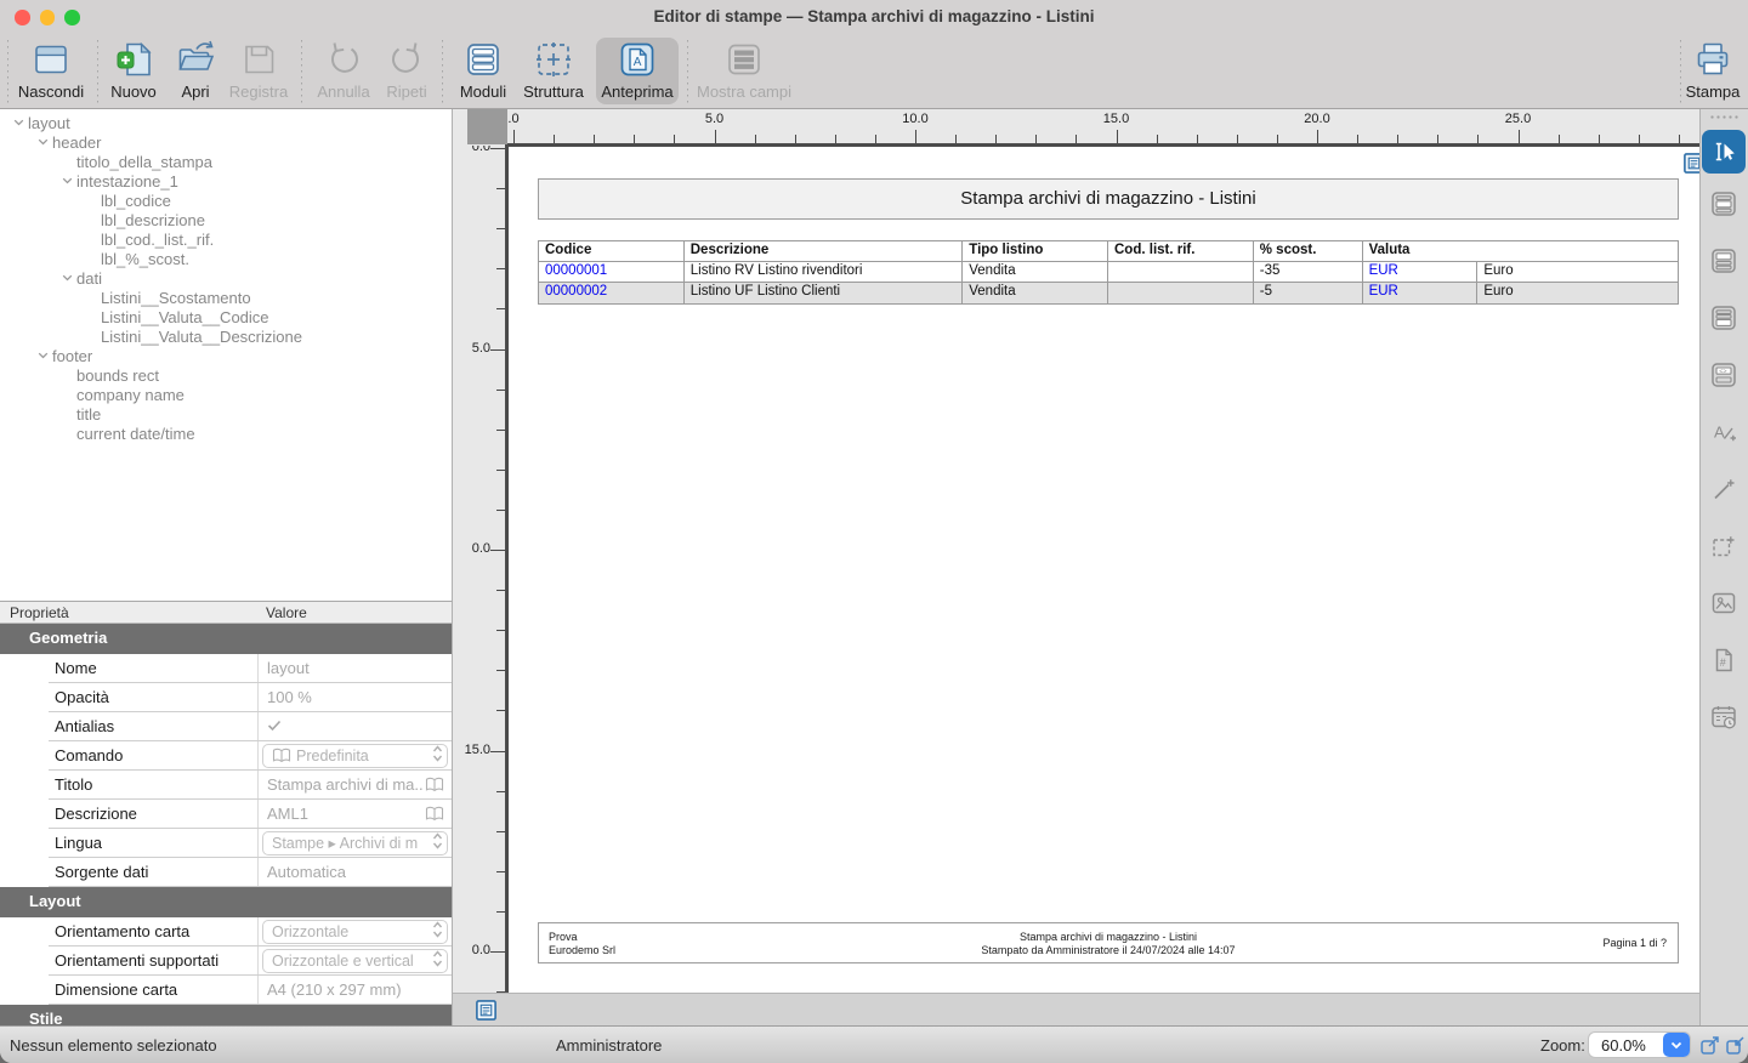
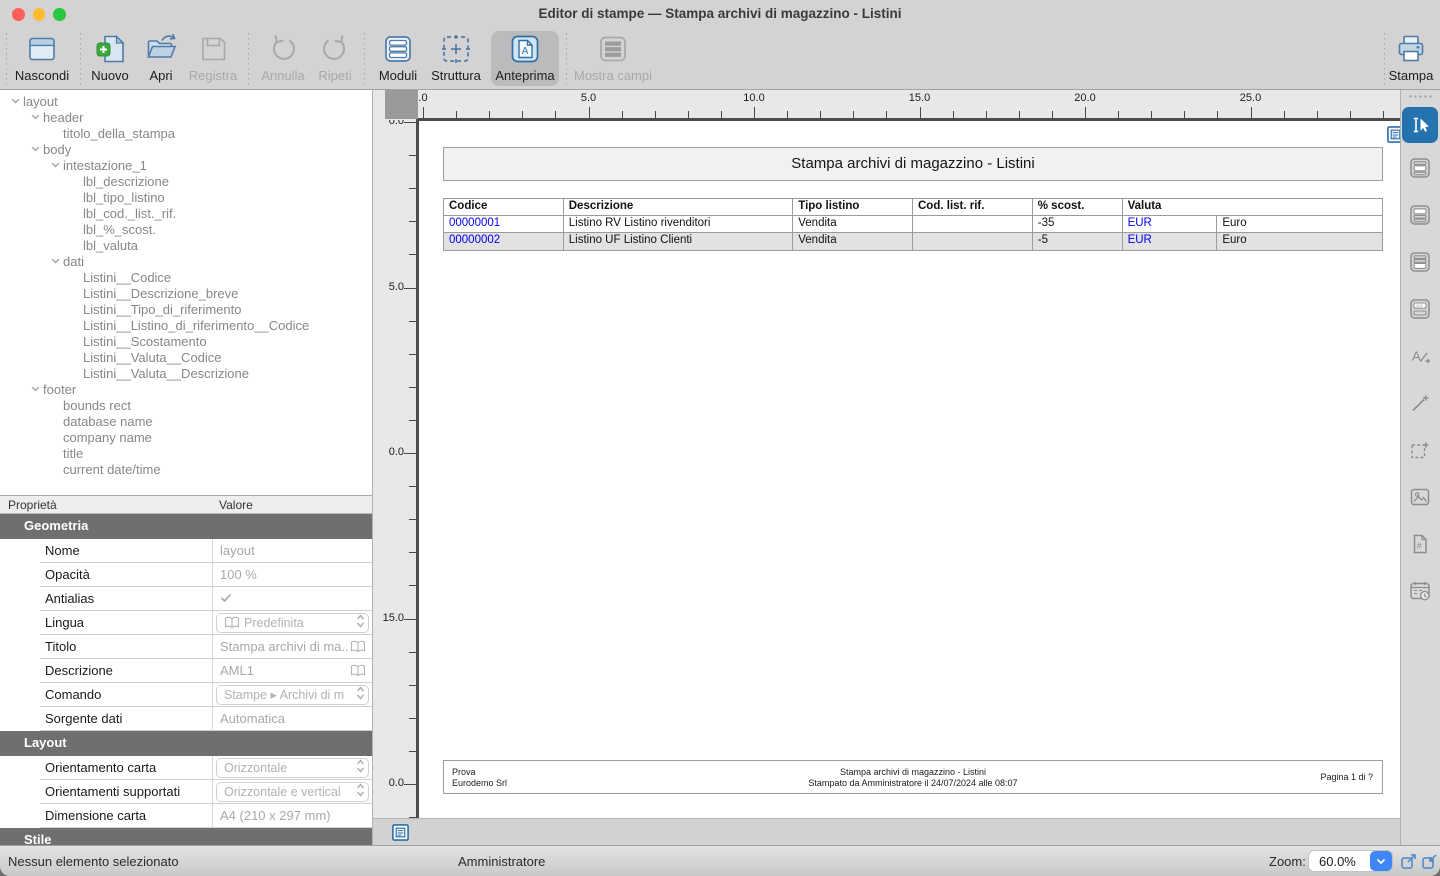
  Editor di stampe — Stampa archivi di magazzino - Listini
  Nascondi
  Nuovo
  Apri
  Registra
  Annulla
  Ripeti
  Moduli
  Struttura
  A
  Anteprima
  Mostra campi
  Stampa
  layout
  header
  titolo_della_stampa
+ body
  intestazione_1
- lbl_codice
  lbl_descrizione
+ lbl_tipo_listino
  lbl_cod._list._rif.
  lbl_%_scost.
+ lbl_valuta
  dati
+ Listini__Codice
+ Listini__Descrizione_breve
+ Listini__Tipo_di_riferimento
+ Listini__Listino_di_riferimento__Codice
  Listini__Scostamento
  Listini__Valuta__Codice
  Listini__Valuta__Descrizione
  footer
  bounds rect
+ database name
  company name
  title
  current date/time
  Proprietà
  Valore
  Geometria
  Nome
  layout
  Opacità
  100 %
  Antialias
- Comando
+ Lingua
  Predefinita
  Titolo
  Stampa archivi di ma..
  Descrizione
  AML1
- Lingua
+ Comando
  Stampe ▸ Archivi di m
  Sorgente dati
  Automatica
  Layout
  Orientamento carta
  Orizzontale
  Orientamenti supportati
  Orizzontale e vertical
  Dimensione carta
  A4 (210 x 297 mm)
  Stile
  Stampa archivi di magazzino - Listini
  Codice
  Descrizione
  Tipo listino
  Cod. list. rif.
  % scost.
  Valuta
  00000001
  Listino RV Listino rivenditori
  Vendita
  -35
  EUR
  Euro
  00000002
  Listino UF Listino Clienti
  Vendita
  -5
  EUR
  Euro
  Prova
  Eurodemo Srl
  Stampa archivi di magazzino - Listini
- Stampato da Amministratore il 24/07/2024 alle 14:07
+ Stampato da Amministratore il 24/07/2024 alle 08:07
  Pagina 1 di ?
  0.0
  5.0
  0.0
  15.0
  0.0
  .0
  5.0
  10.0
  15.0
  20.0
  25.0
  A
  #
  Nessun elemento selezionato
  Amministratore
  Zoom:
  60.0%
